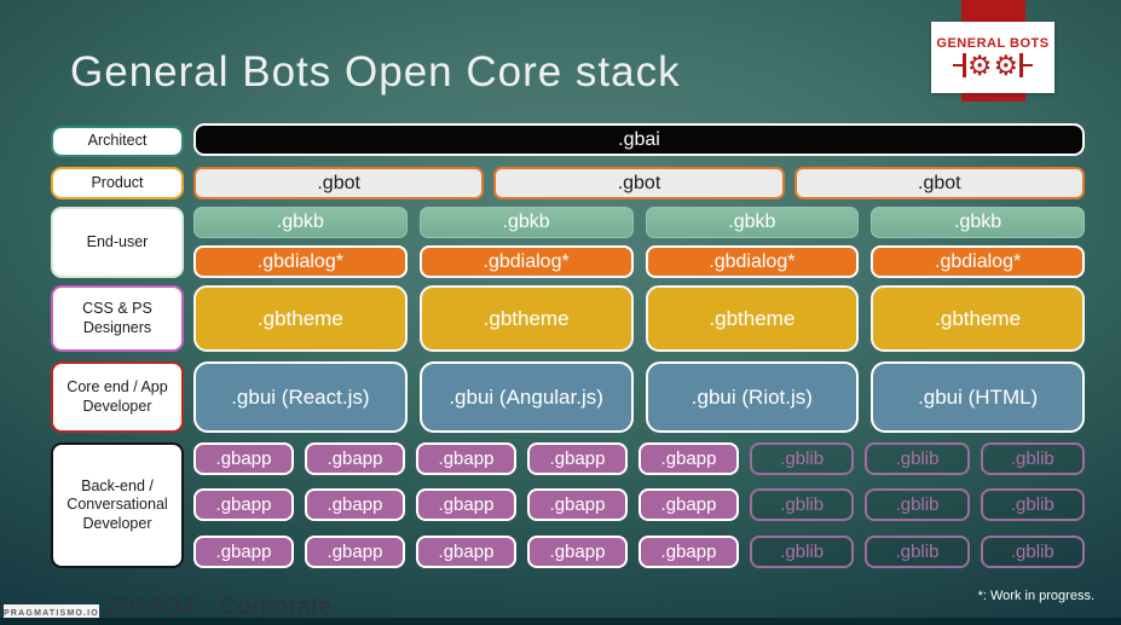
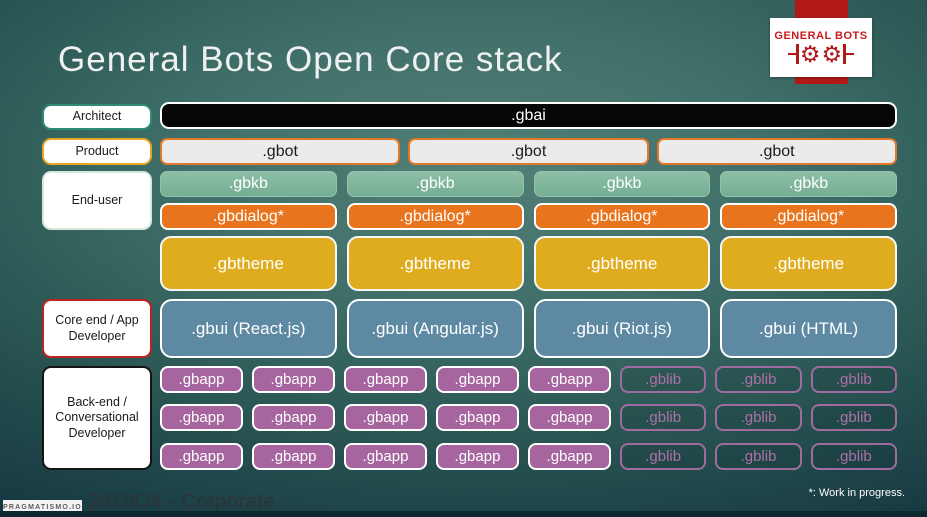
  General Bots Open Core stack
  GENERAL BOTS
  ⚙
  ⚙
  Architect
  Product
  End-user
- CSS & PS Designers
  Core end / App Developer
  Back-end / Conversational Developer
  .gbai
  .gbot
  .gbot
  .gbot
  .gbkb
  .gbkb
  .gbkb
  .gbkb
  .gbdialog*
  .gbdialog*
  .gbdialog*
  .gbdialog*
  .gbtheme
  .gbtheme
  .gbtheme
  .gbtheme
  .gbui (React.js)
  .gbui (Angular.js)
  .gbui (Riot.js)
  .gbui (HTML)
  .gbapp
  .gbapp
  .gbapp
  .gbapp
  .gbapp
  .gblib
  .gblib
  .gblib
  .gbapp
  .gbapp
  .gbapp
  .gbapp
  .gbapp
  .gblib
  .gblib
  .gblib
  .gbapp
  .gbapp
  .gbapp
  .gbapp
  .gbapp
  .gblib
  .gblib
  .gblib
  2018Q4 - Corporate
  *: Work in progress.
